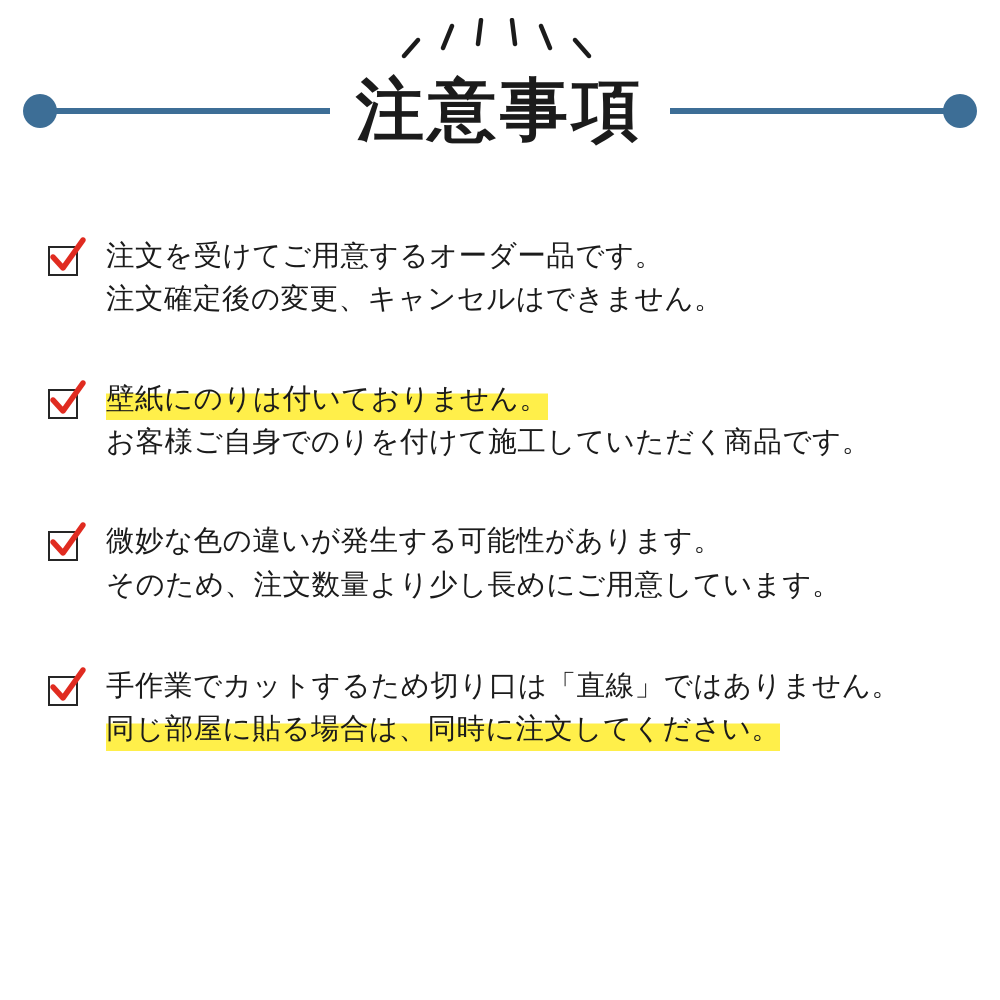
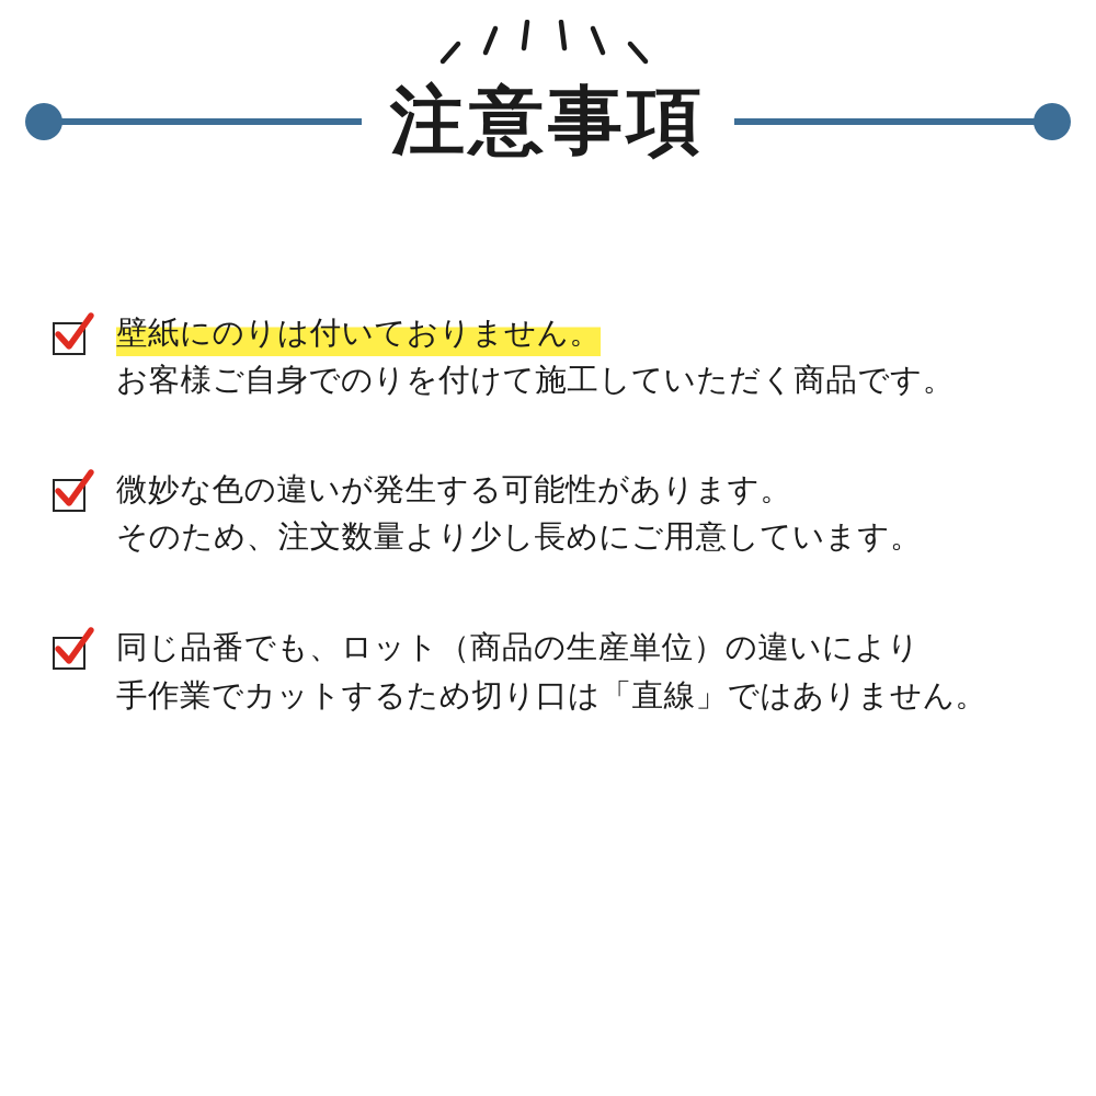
  注意事項
- 注文を受けてご用意するオーダー品です。
- 注文確定後の変更、キャンセルはできません。
  壁紙にのりは付いておりません。
  お客様ご自身でのりを付けて施工していただく商品です。
  微妙な色の違いが発生する可能性があります。
  そのため、注文数量より少し長めにご用意しています。
+ 同じ品番でも、ロット（商品の生産単位）の違いにより
  手作業でカットするため切り口は「直線」ではありません。
- 同じ部屋に貼る場合は、同時に注文してください。
